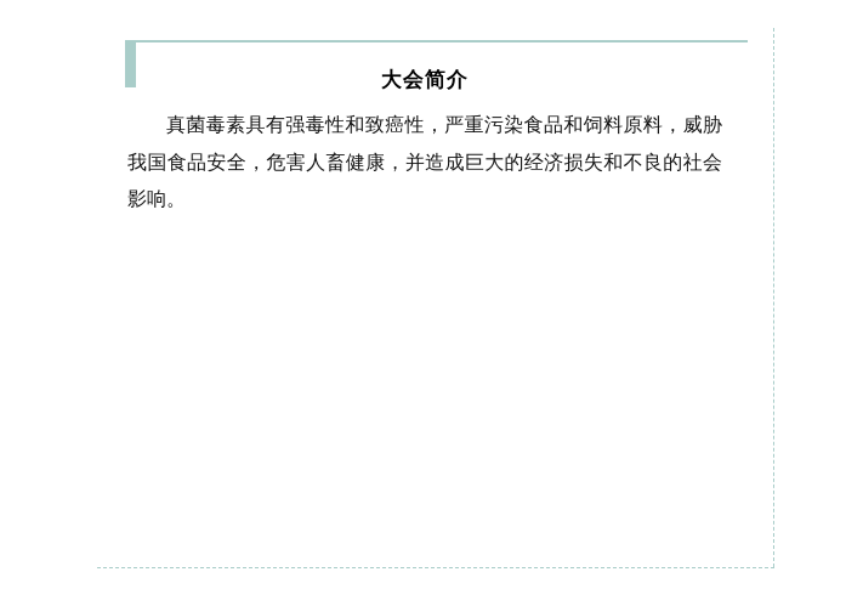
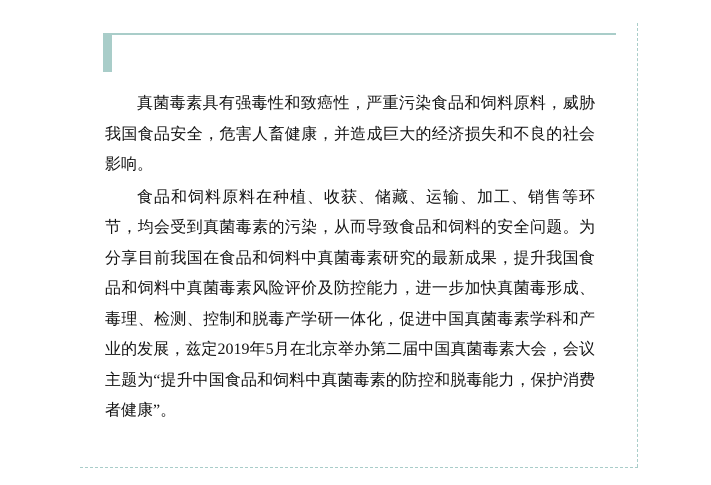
- 大会简介
  真菌毒素具有强毒性和致癌性，严重污染食品和饲料原料，威胁我国食品安全，危害人畜健康，并造成巨大的经济损失和不良的社会影响。
+ 食品和饲料原料在种植、收获、储藏、运输、加工、销售等环节，均会受到真菌毒素的污染，从而导致食品和饲料的安全问题。为分享目前我国在食品和饲料中真菌毒素研究的最新成果，提升我国食品和饲料中真菌毒素风险评价及防控能力，进一步加快真菌毒形成、毒理、检测、控制和脱毒产学研一体化，促进中国真菌毒素学科和产业的发展，兹定2019年5月在北京举办第二届中国真菌毒素大会，会议主题为“提升中国食品和饲料中真菌毒素的防控和脱毒能力，保护消费者健康”。
